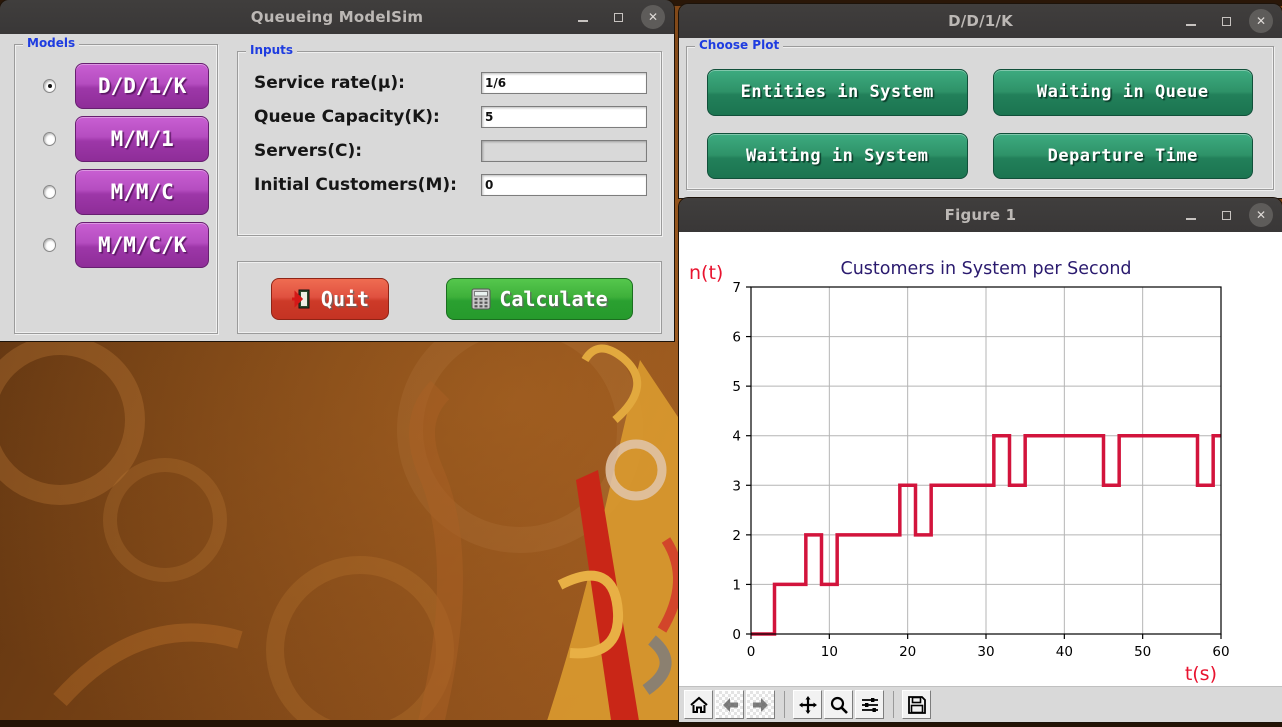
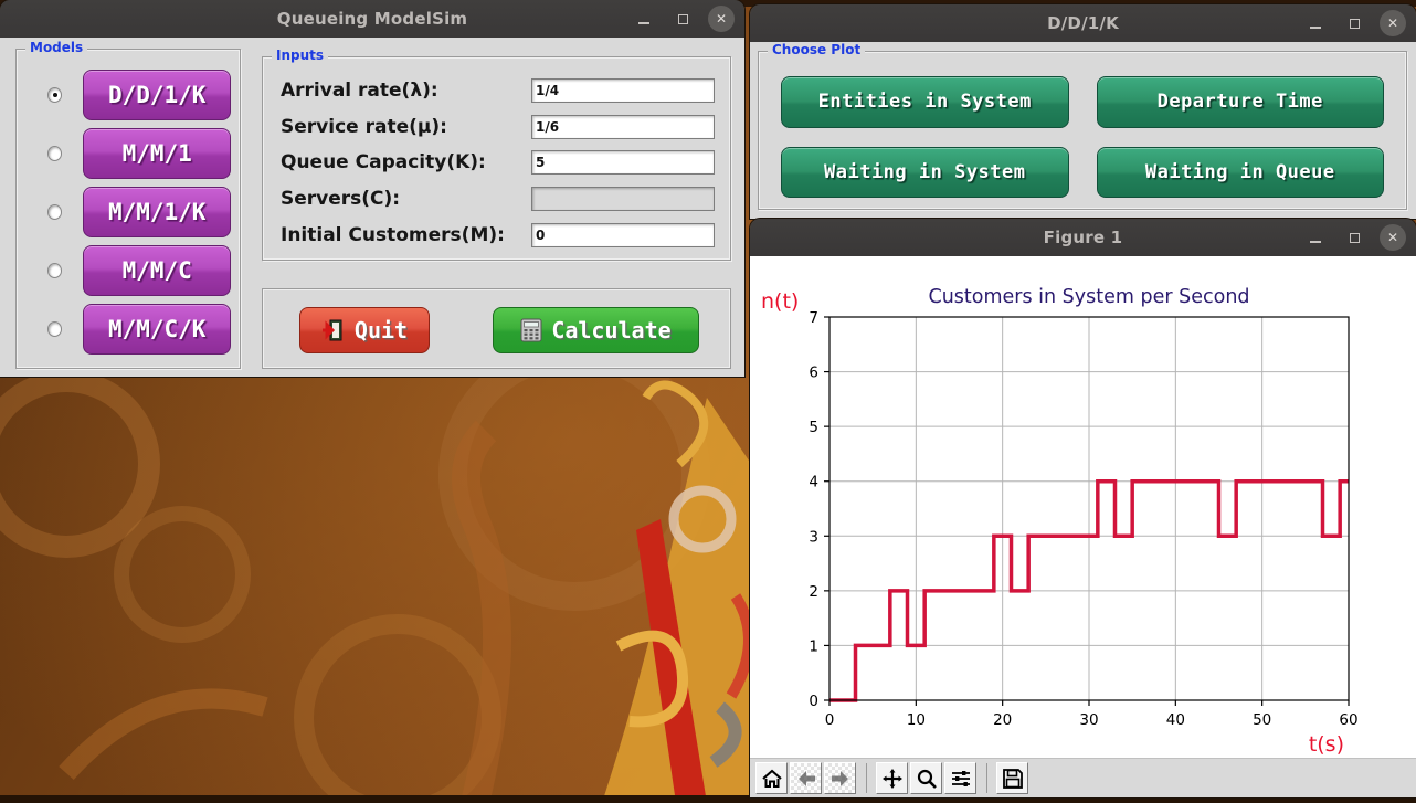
  Queueing ModelSim
  ✕
  Models
  D/D/1/K
  M/M/1
+ M/M/1/K
  M/M/C
  M/M/C/K
  Inputs
+ Arrival rate(λ):
+ 1/4
  Service rate(μ):
  1/6
  Queue Capacity(K):
  5
  Servers(C):
  Initial Customers(M):
  0
  Quit
  Calculate
  D/D/1/K
  ✕
  Choose Plot
  Entities in System
- Waiting in Queue
+ Departure Time
  Waiting in System
- Departure Time
+ Waiting in Queue
  Figure 1
  ✕
  0
  10
  20
  30
  40
  50
  60
  0
  1
  2
  3
  4
  5
  6
  7
  Customers in System per Second
  n(t)
  t(s)
